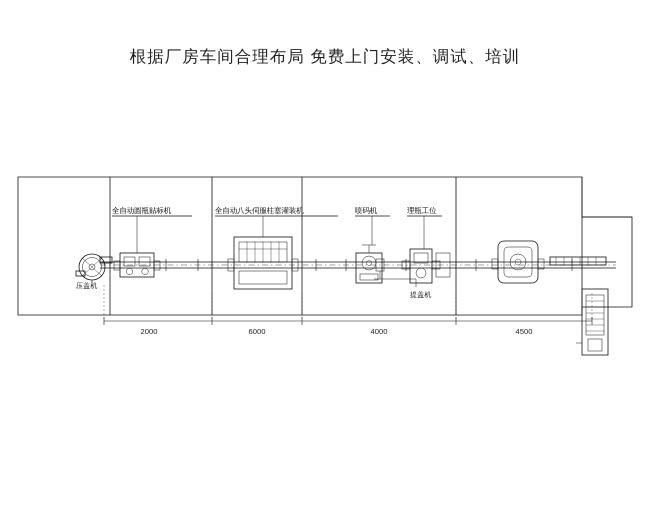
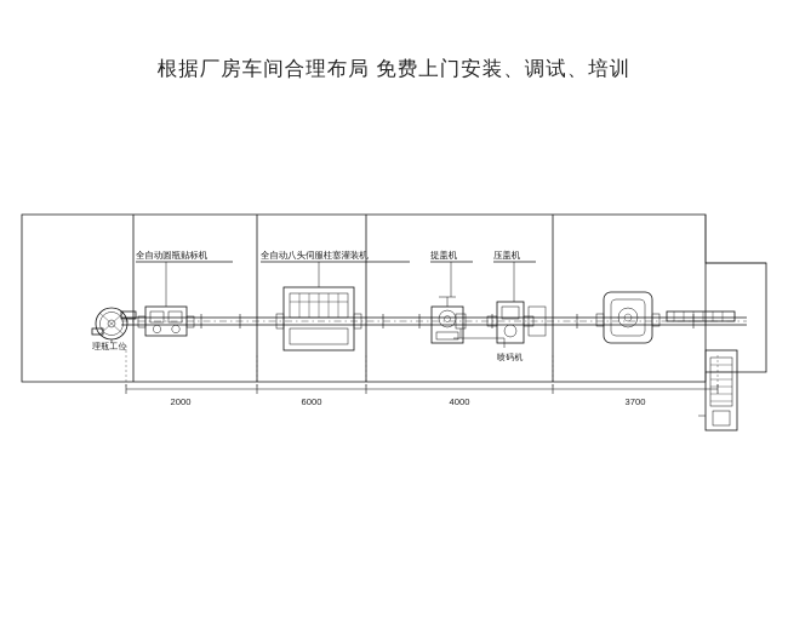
  根据厂房车间合理布局 免费上门安装、调试、培训
- 压盖机
+ 理瓶工位
  全自动圆瓶贴标机
  全自动八头伺服柱塞灌装机
- 喷码机
+ 提盖机
- 理瓶工位
+ 压盖机
- 提盖机
+ 喷码机
  2000
  6000
  4000
- 4500
+ 3700
